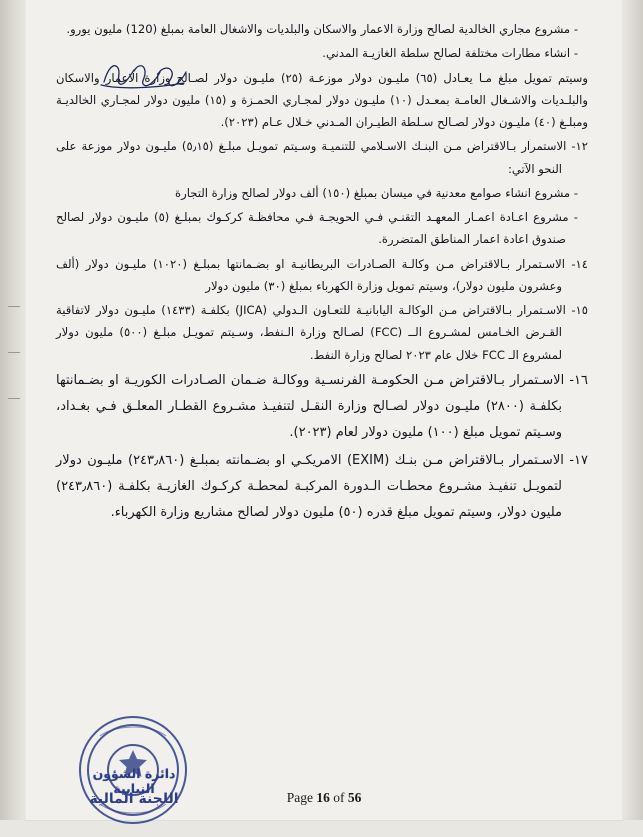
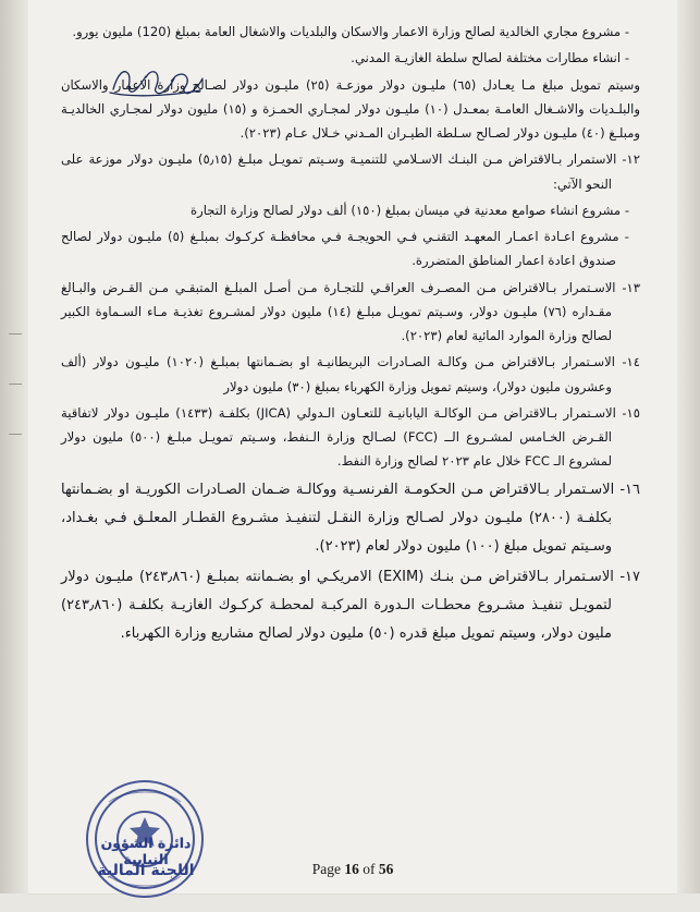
  - مشروع مجاري الخالدية لصالح وزارة الاعمار والاسكان والبلديات والاشغال العامة بمبلغ (120) مليون يورو.
  - انشاء مطارات مختلفة لصالح سلطة الغازيـة المدني.
  وسيتم تمويل مبلغ مـا يعـادل (٦٥) مليـون دولار موزعـة (٢٥) مليـون دولار لصـالح وزارة الاعار والاسكان والبلـديات والاشـغال العامـة بمعـدل (١٠) مليـون دولار لمجـاري الحمـزة و (١٥) مليون دولار لمجـاري الخالديـة ومبلـغ (٤٠) مليـون دولار لصـالح سـلطة الطيـران المـدني خـلال عـام (٢٠٢٣).
  ١٢- الاستمرار بـالاقتراض مـن البنـك الاسـلامي للتنميـة وسـيتم تمويـل مبلـغ (٥٫١٥) مليـون دولار موزعة على النحو الآتي:
  - مشروع انشاء صوامع معدنية في ميسان بمبلغ (١٥٠) ألف دولار لصالح وزارة التجارة
  - مشروع اعـادة اعمـار المعهـد التقنـي فـي الحويجـة فـي محافظـة كركـوك بمبلـغ (٥) مليـون دولار لصالح صندوق اعادة اعمار المناطق المتضررة.
+ ١٣- الاسـتمرار بـالاقتراض مـن المصـرف العراقـي للتجـارة مـن أصـل المبلـغ المتبقـي مـن القـرض والبـالغ مقـداره (٧٦) مليـون دولار، وسـيتم تمويـل مبلـغ (١٤) مليون دولار لمشـروع تغذيـة مـاء السـماوة الكبير لصالح وزارة الموارد المائية لعام (٢٠٢٣).
  ١٤- الاسـتمرار بـالاقتراض مـن وكالـة الصـادرات البريطانيـة او بضـمانتها بمبلـغ (١٠٢٠) مليـون دولار (ألف وعشرون مليون دولار)، وسيتم تمويل وزارة الكهرباء بمبلغ (٣٠) مليون دولار
  ١٥- الاسـتمرار بـالاقتراض مـن الوكالـة اليابانيـة للتعـاون الـدولي (JICA) بكلفـة (١٤٣٣) مليـون دولار لاتفاقية القـرض الخـامس لمشـروع الــ (FCC) لصـالح وزارة الـنفط، وسـيتم تمويـل مبلـغ (٥٠٠) مليون دولار لمشروع الـ FCC خلال عام ٢٠٢٣ لصالح وزارة النفط.
  ١٦- الاسـتمرار بـالاقتراض مـن الحكومـة الفرنسـية ووكالـة ضـمان الصـادرات الكوريـة او بضـمانتها بكلفـة (٢٨٠٠) مليـون دولار لصـالح وزارة النقـل لتنفيـذ مشـروع القطـار المعلـق فـي بغـداد، وسـيتم تمويل مبلغ (١٠٠) مليون دولار لعام (٢٠٢٣).
  ١٧- الاسـتمرار بـالاقتراض مـن بنـك (EXIM) الامريكـي او بضـمانته بمبلـغ (٢٤٣٫٨٦٠) مليـون دولار لتمويـل تنفيـذ مشـروع محطـات الـدورة المركبـة لمحطـة كركـوك الغازيـة بكلفـة (٢٤٣٫٨٦٠) مليون دولار، وسيتم تمويل مبلغ قدره (٥٠) مليون دولار لصالح مشاريع وزارة الكهرباء.
  دائرة الشؤون النيابية
  اللجنة المالية
  Page 16 of 56
